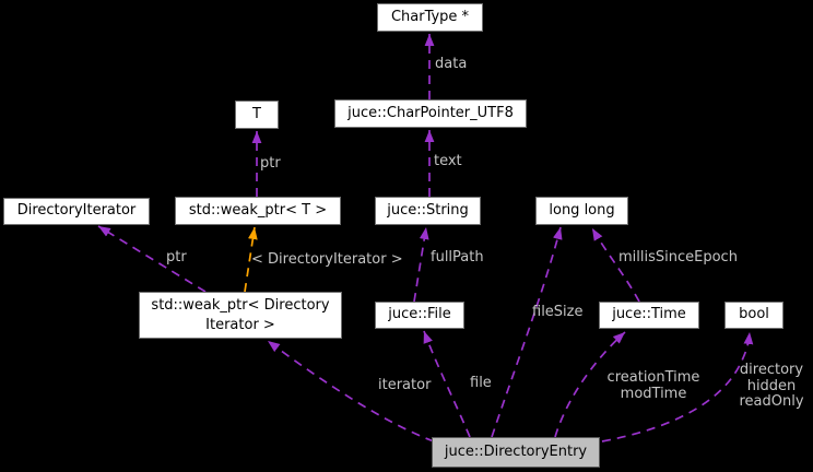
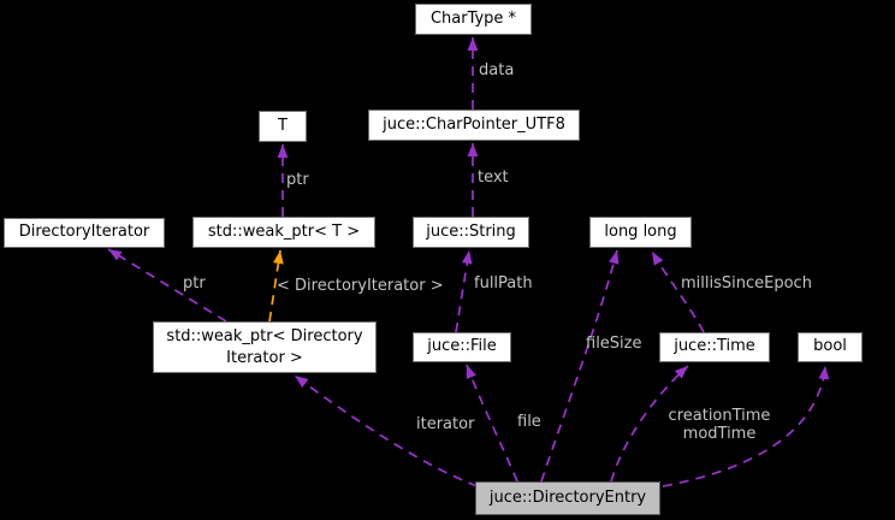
  CharType *
  T
  juce::CharPointer_UTF8
  DirectoryIterator
  std::weak_ptr< T >
  juce::String
  long long
  std::weak_ptr< Directory
  Iterator >
  juce::File
  juce::Time
  bool
  juce::DirectoryEntry
  data
  text
  ptr
  < DirectoryIterator >
  ptr
  fullPath
  iterator
  file
  fileSize
  millisSinceEpoch
  creationTime
  modTime
- directory
- hidden
- readOnly
